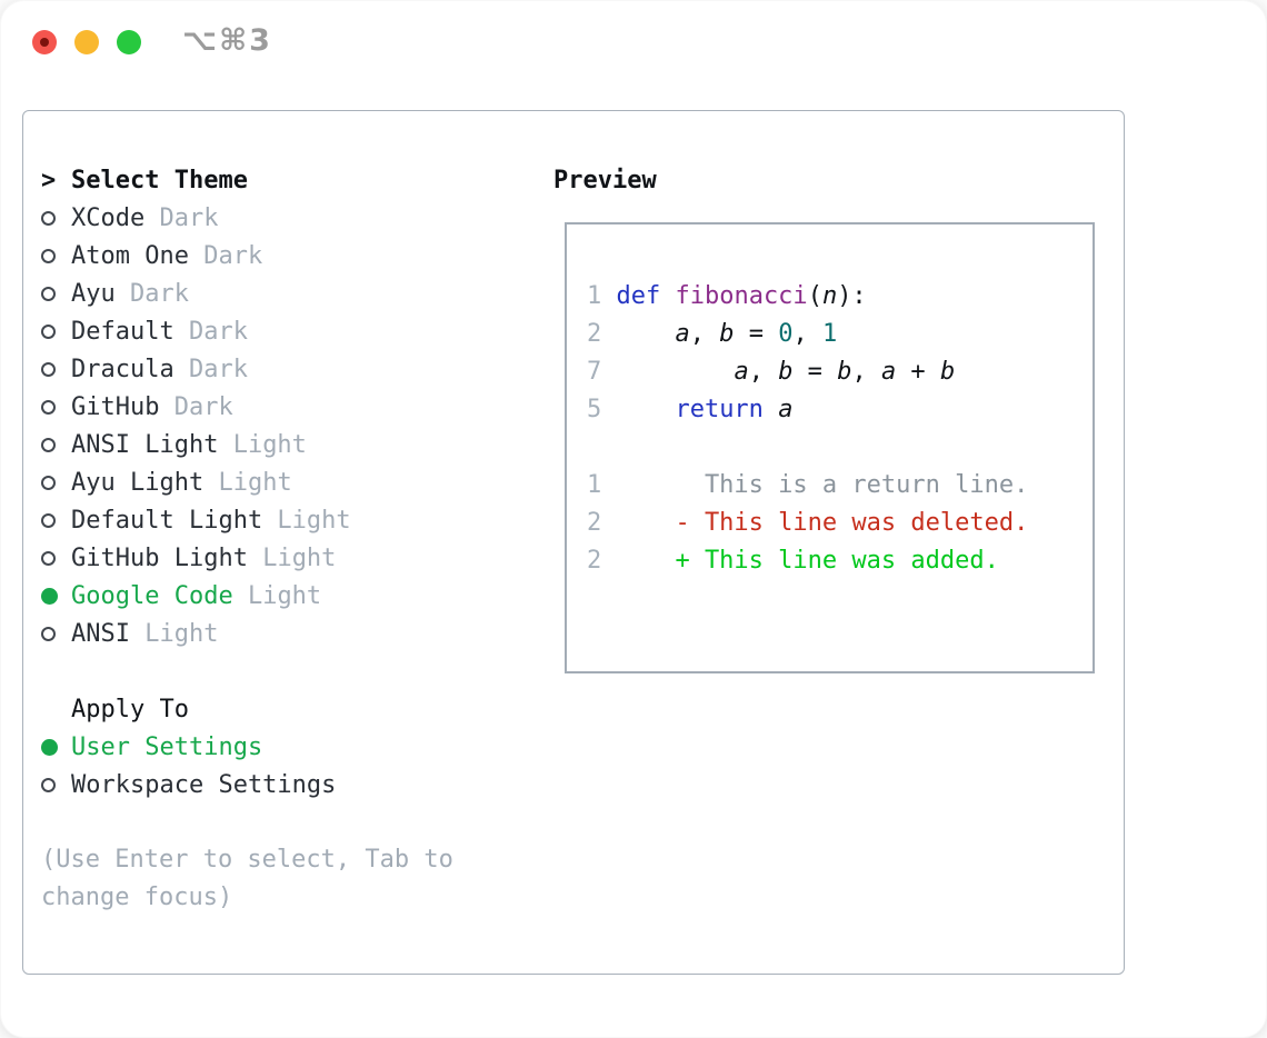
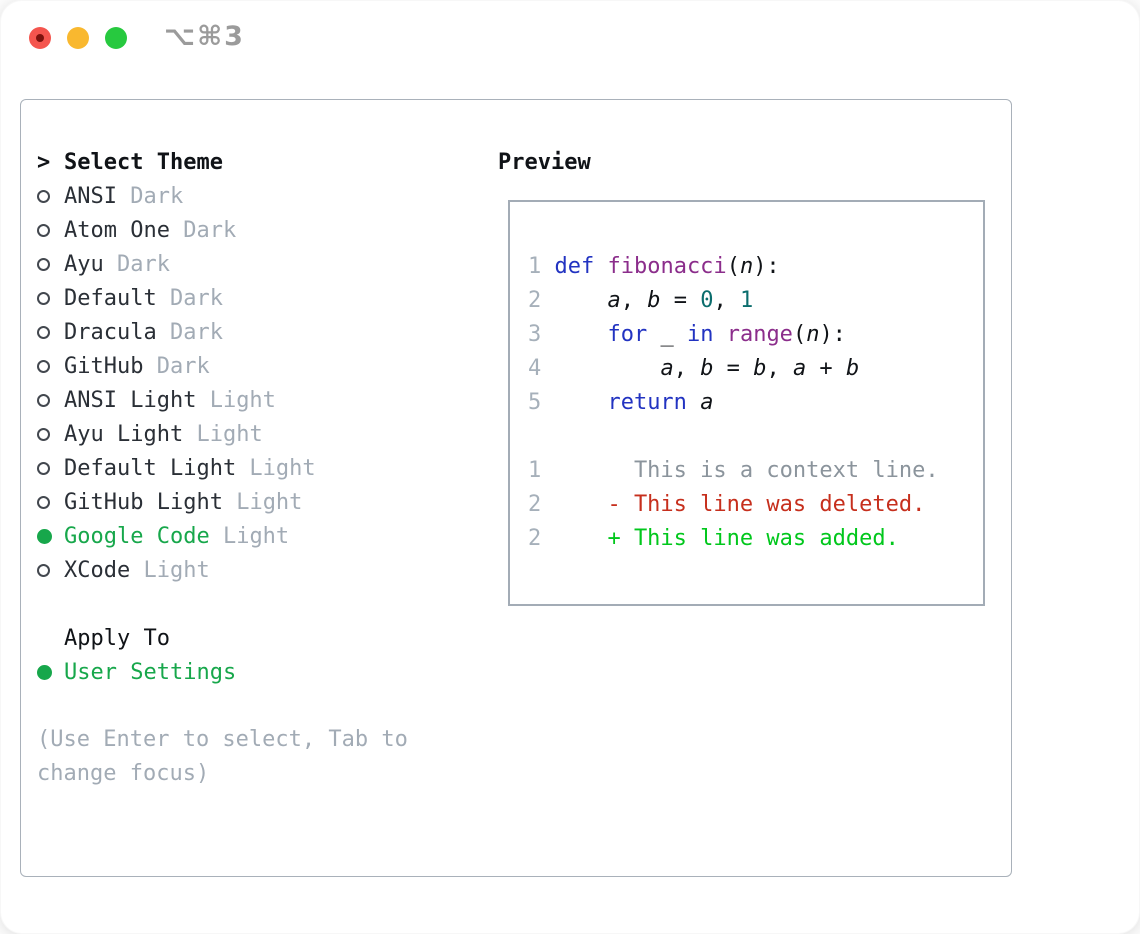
  ⌥⌘3
  >
  Select Theme
- XCode
+ ANSI
  Dark
  Atom One
  Dark
  Ayu
  Dark
  Default
  Dark
  Dracula
  Dark
  GitHub
  Dark
  ANSI Light
  Light
  Ayu Light
  Light
  Default Light
  Light
  GitHub Light
  Light
  Google Code
  Light
- ANSI
+ XCode
  Light
  Apply To
  User Settings
- Workspace Settings
  (Use Enter to select, Tab to change focus)
  Preview
  1 def fibonacci(n):
  2 a, b = 0, 1
+ 3 for _ in range(n):
- 7 a, b = b, a + b
+ 4 a, b = b, a + b
  5 return a
- 1 This is a return line.
+ 1 This is a context line.
  2 - This line was deleted.
  2 + This line was added.
